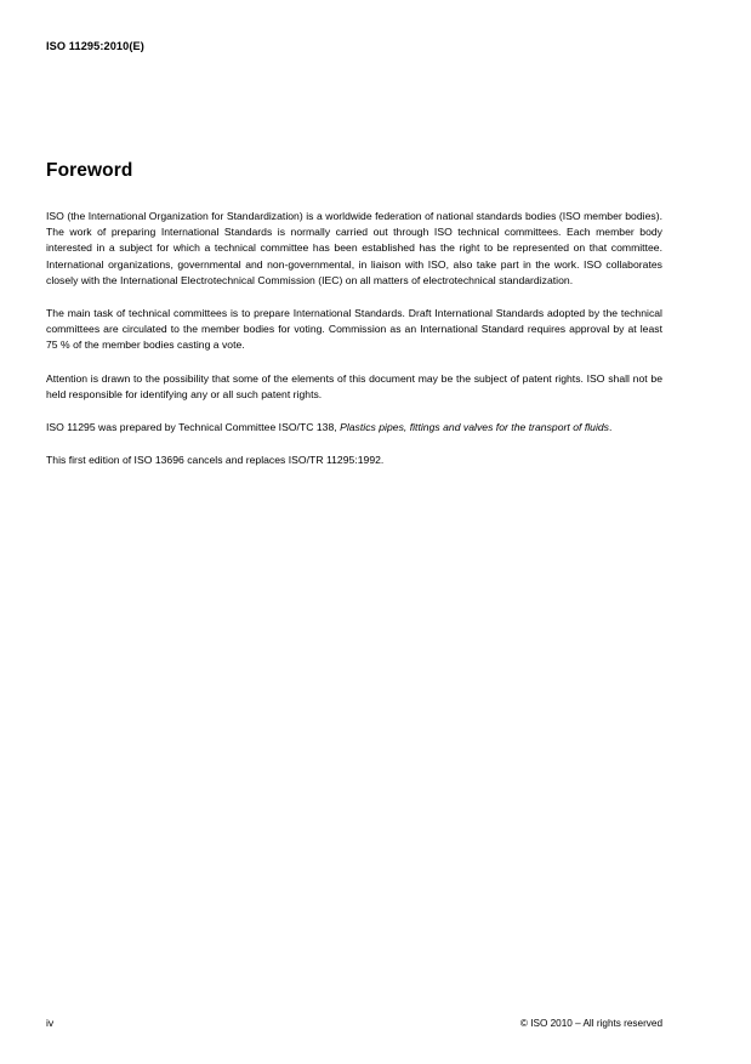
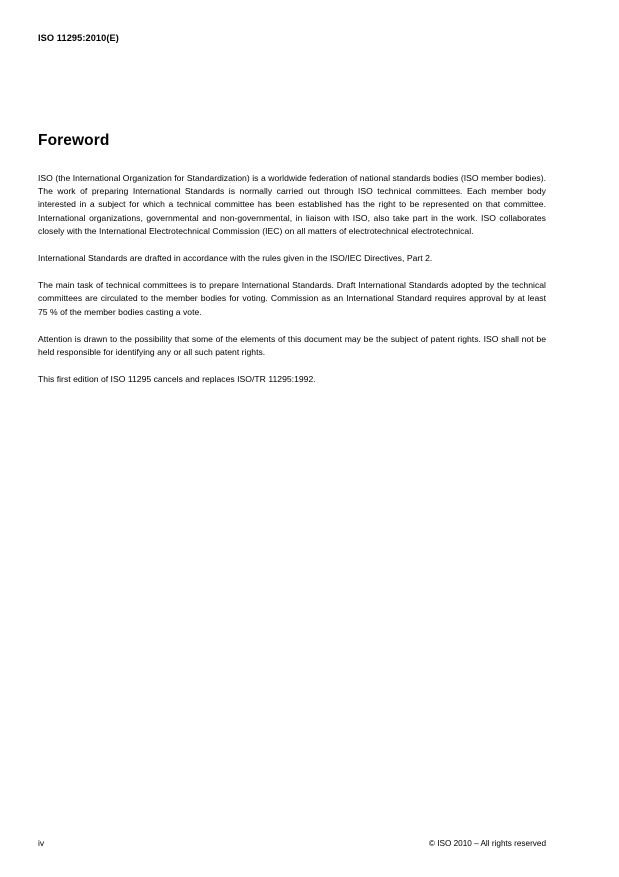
  ISO 11295:2010(E)
  Foreword
- ISO (the International Organization for Standardization) is a worldwide federation of national standards bodies (ISO member bodies). The work of preparing International Standards is normally carried out through ISO technical committees. Each member body interested in a subject for which a technical committee has been established has the right to be represented on that committee. International organizations, governmental and non-governmental, in liaison with ISO, also take part in the work. ISO collaborates closely with the International Electrotechnical Commission (IEC) on all matters of electrotechnical standardization.
+ ISO (the International Organization for Standardization) is a worldwide federation of national standards bodies (ISO member bodies). The work of preparing International Standards is normally carried out through ISO technical committees. Each member body interested in a subject for which a technical committee has been established has the right to be represented on that committee. International organizations, governmental and non-governmental, in liaison with ISO, also take part in the work. ISO collaborates closely with the International Electrotechnical Commission (IEC) on all matters of electrotechnical electrotechnical.
+ International Standards are drafted in accordance with the rules given in the ISO/IEC Directives, Part 2.
  The main task of technical committees is to prepare International Standards. Draft International Standards adopted by the technical committees are circulated to the member bodies for voting. Commission as an International Standard requires approval by at least 75 % of the member bodies casting a vote.
  Attention is drawn to the possibility that some of the elements of this document may be the subject of patent rights. ISO shall not be held responsible for identifying any or all such patent rights.
- ISO 11295 was prepared by Technical Committee ISO/TC 138, Plastics pipes, fittings and valves for the transport of fluids.
- This first edition of ISO 13696 cancels and replaces ISO/TR 11295:1992.
+ This first edition of ISO 11295 cancels and replaces ISO/TR 11295:1992.
  iv
  © ISO 2010 – All rights reserved
